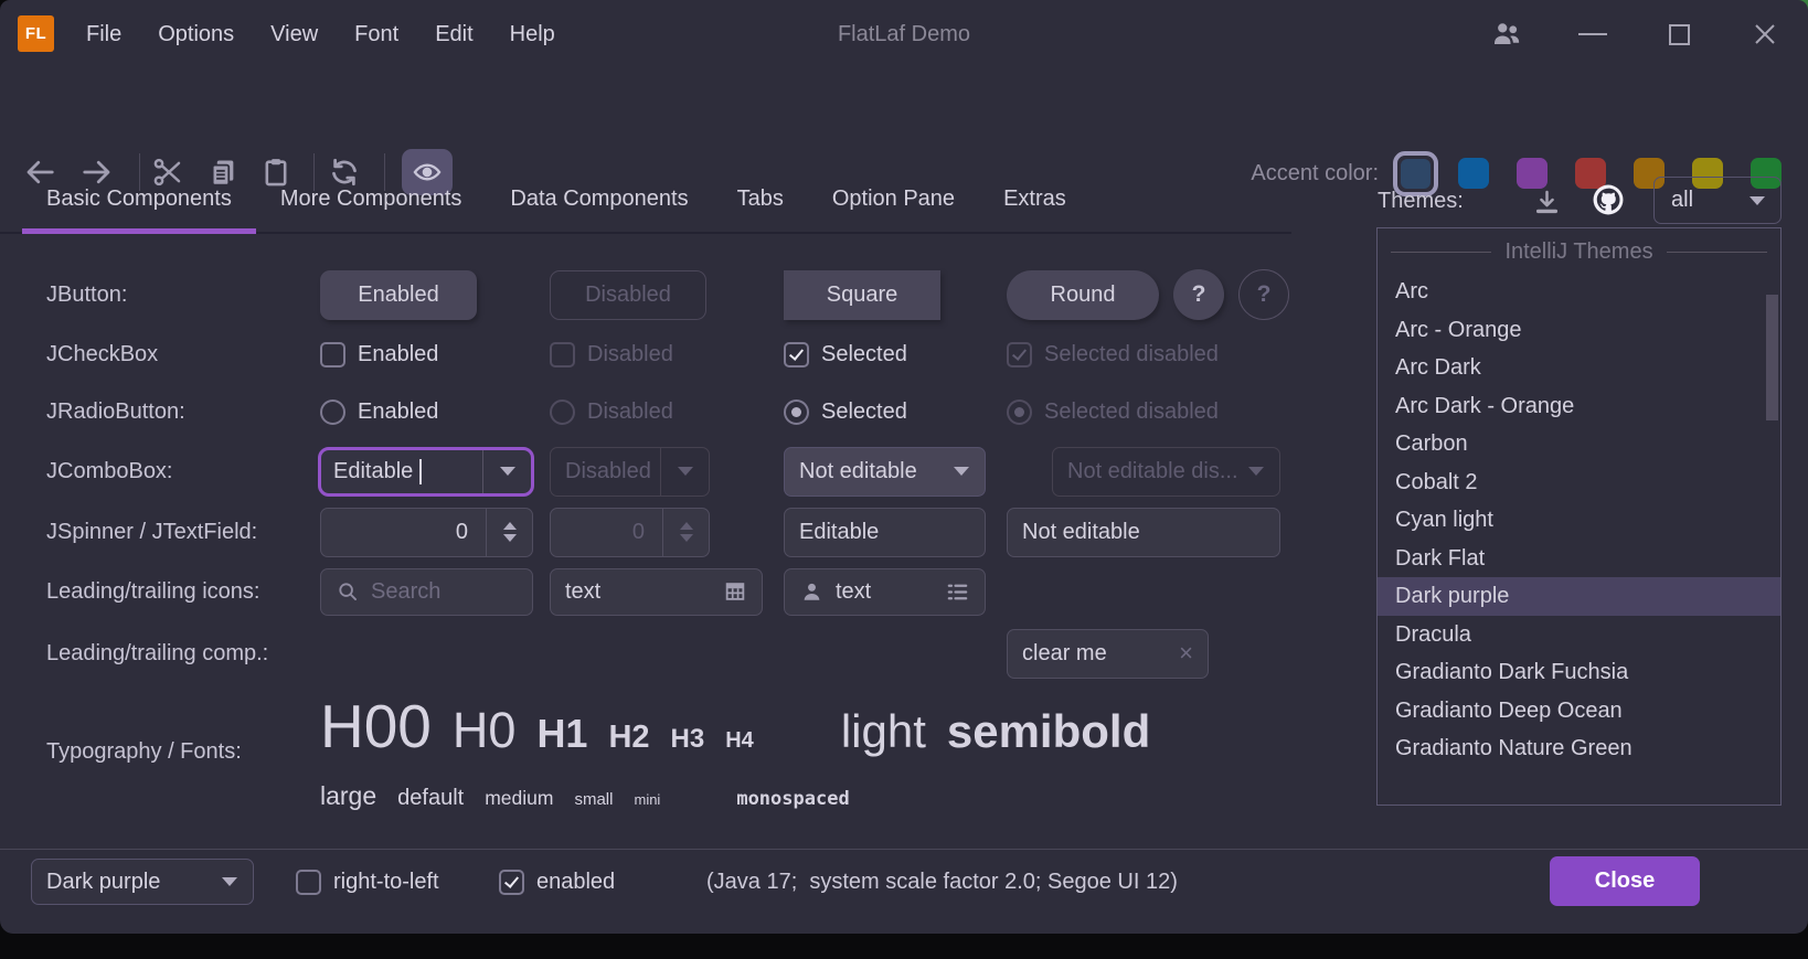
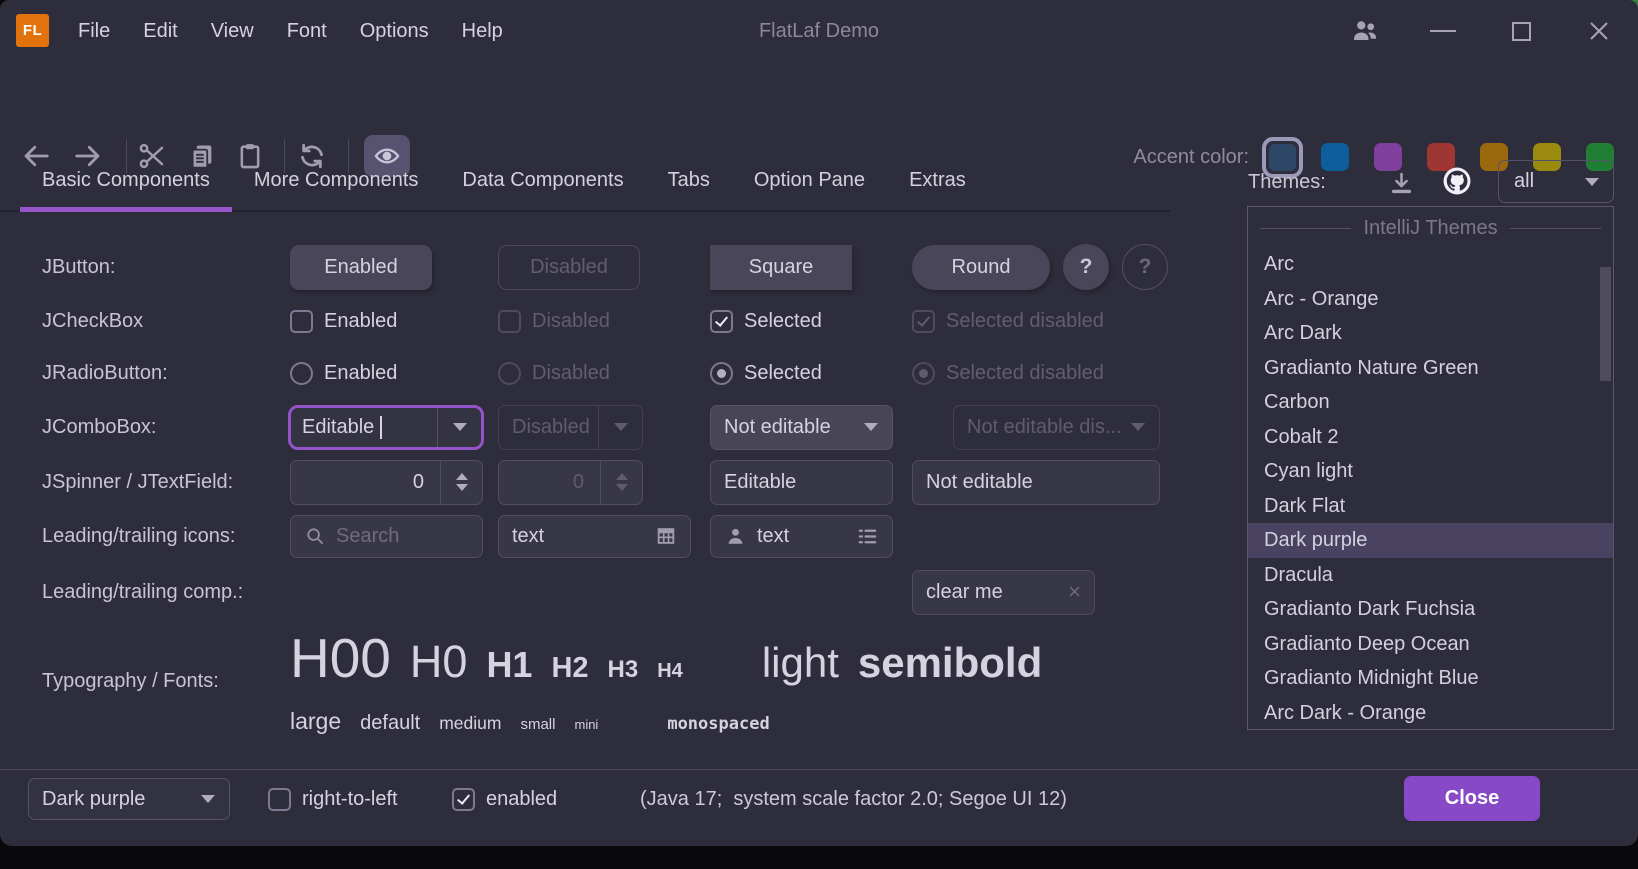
  FL
  File
- Options
+ Edit
  View
  Font
- Edit
+ Options
  Help
  FlatLaf Demo
  Accent color:
  Basic Components
  More Components
  Data Components
  Tabs
  Option Pane
  Extras
  Themes:
  all
  IntelliJ Themes
  Arc
  Arc - Orange
  Arc Dark
- Arc Dark - Orange
+ Gradianto Nature Green
  Carbon
  Cobalt 2
  Cyan light
  Dark Flat
  Dark purple
  Dracula
  Gradianto Dark Fuchsia
  Gradianto Deep Ocean
+ Gradianto Midnight Blue
- Gradianto Nature Green
+ Arc Dark - Orange
  JButton:
  Enabled
  Disabled
  Square
  Round
  ?
  ?
  JCheckBox
  Enabled
  Disabled
  Selected
  Selected disabled
  JRadioButton:
  Enabled
  Disabled
  Selected
  Selected disabled
  JComboBox:
  Editable
  Disabled
  Not editable
  Not editable dis...
  JSpinner / JTextField:
  0
  0
  Editable
  Not editable
  Leading/trailing icons:
  Search
  text
  text
  Leading/trailing comp.:
  clear me
  ×
  Typography / Fonts:
  H00
  H0
  H1
  H2
  H3
  H4
  light
  semibold
  large
  default
  medium
  small
  mini
  monospaced
  Dark purple
  right-to-left
  enabled
  (Java 17; system scale factor 2.0; Segoe UI 12)
  Close
